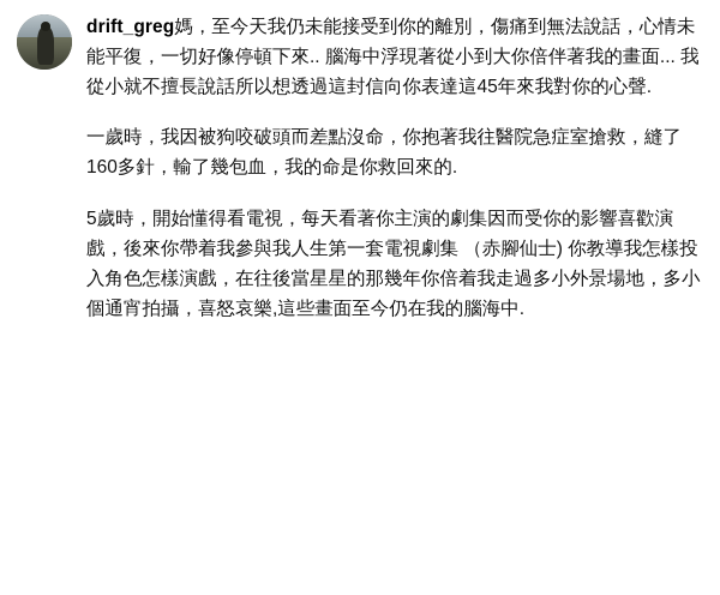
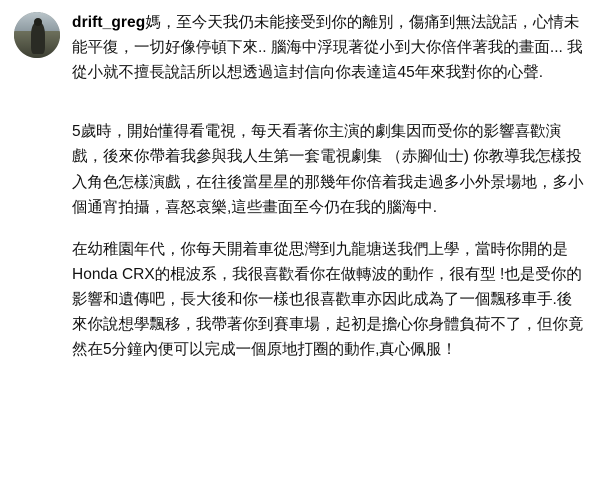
  drift_greg媽，至今天我仍未能接受到你的離別，傷痛到無法說話，心情未能平復，一切好像停頓下來.. 腦海中浮現著從小到大你倍伴著我的畫面... 我從小就不擅長說話所以想透過這封信向你表達這45年來我對你的心聲.
- 一歲時，我因被狗咬破頭而差點沒命，你抱著我往醫院急症室搶救，縫了160多針，輸了幾包血，我的命是你救回來的.
  5歲時，開始懂得看電視，每天看著你主演的劇集因而受你的影響喜歡演戲，後來你帶着我參與我人生第一套電視劇集 （赤腳仙士) 你教導我怎樣投入角色怎樣演戲，在往後當星星的那幾年你倍着我走過多小外景場地，多小個通宵拍攝，喜怒哀樂,這些畫面至今仍在我的腦海中.
+ 在幼稚園年代，你每天開着車從思灣到九龍塘送我們上學，當時你開的是Honda CRX的棍波系，我很喜歡看你在做轉波的動作，很有型 !也是受你的影響和遺傳吧，長大後和你一樣也很喜歡車亦因此成為了一個飄移車手.後來你說想學飄移，我帶著你到賽車場，起初是擔心你身體負荷不了，但你竟然在5分鐘內便可以完成一個原地打圈的動作,真心佩服！
